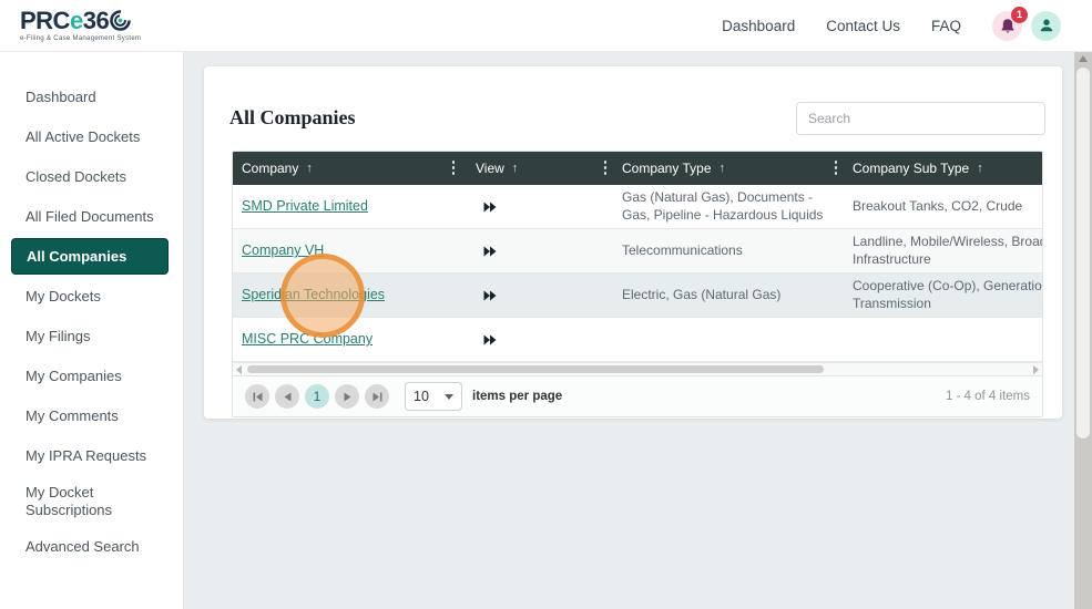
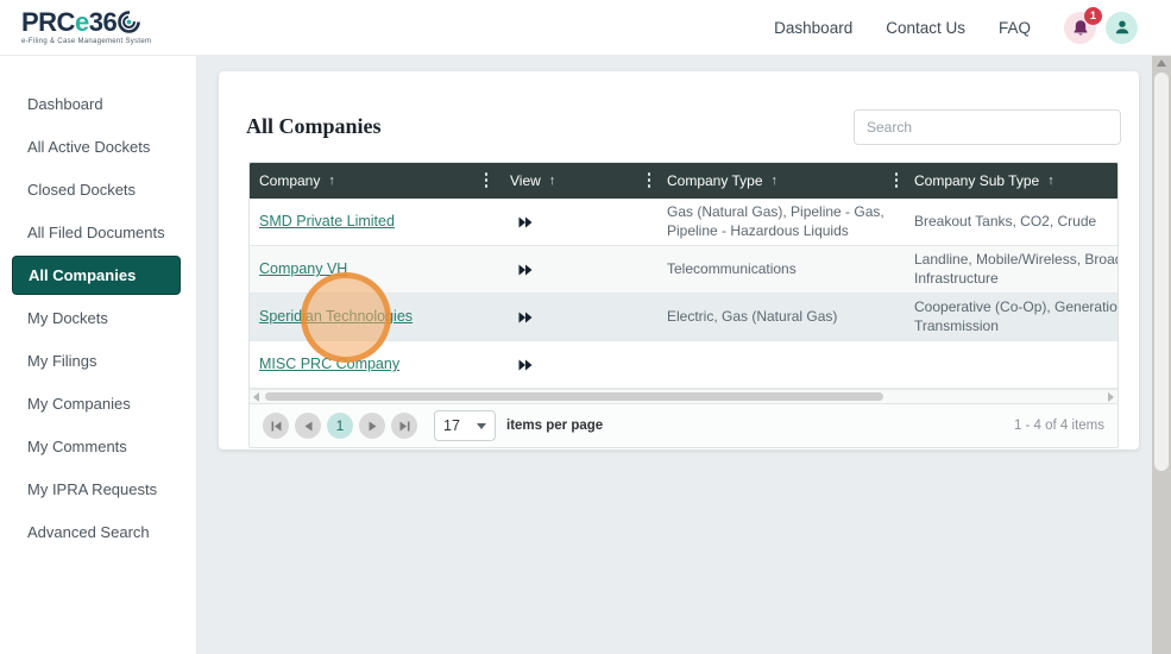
  PRCe36
  Dashboard
  Contact Us
  FAQ
  1
  Dashboard
  All Active Dockets
  Closed Dockets
  All Filed Documents
  All Companies
  My Dockets
  My Filings
  My Companies
  My Comments
  My IPRA Requests
- My Docket Subscriptions
  Advanced Search
  All Companies
  Search
  Company
  ↑
  View
  ↑
  Company Type
  ↑
  Company Sub Type
  ↑
  SMD Private Limited
- Gas (Natural Gas), Documents - Gas, Pipeline - Hazardous Liquids
+ Gas (Natural Gas), Pipeline - Gas, Pipeline - Hazardous Liquids
  Breakout Tanks, CO2, Crude
  Company VH
  Telecommunications
  Landline, Mobile/Wireless, Broa Infrastructure
  Speridian Technologies
  Electric, Gas (Natural Gas)
  Cooperative (Co-Op), Generatio Transmission
  MISC PRC Company
  1
- 10
+ 17
  items per page
  1 - 4 of 4 items
